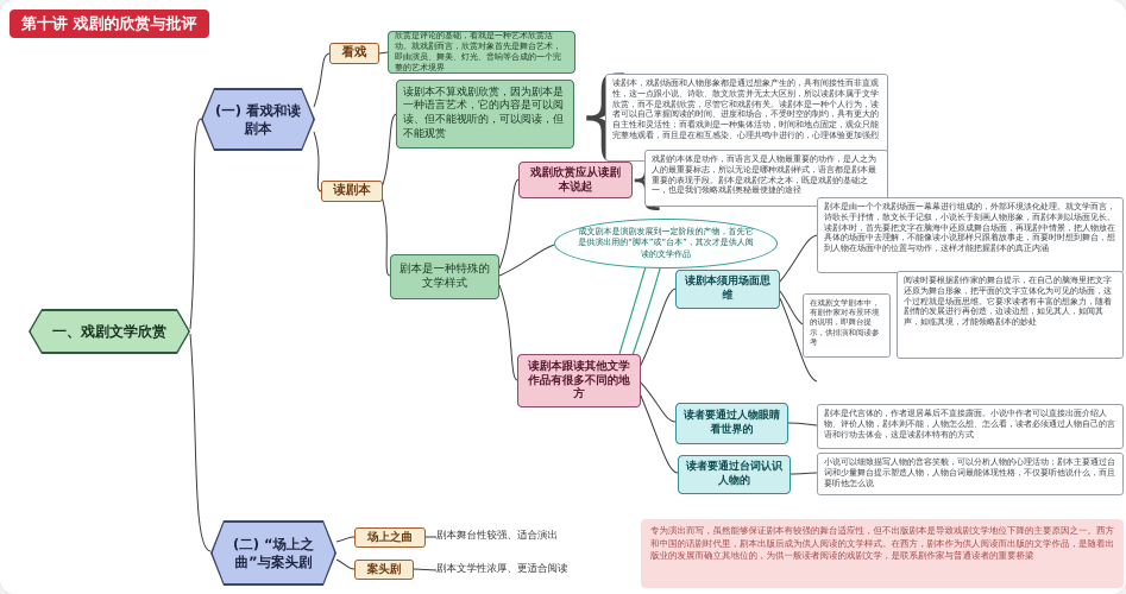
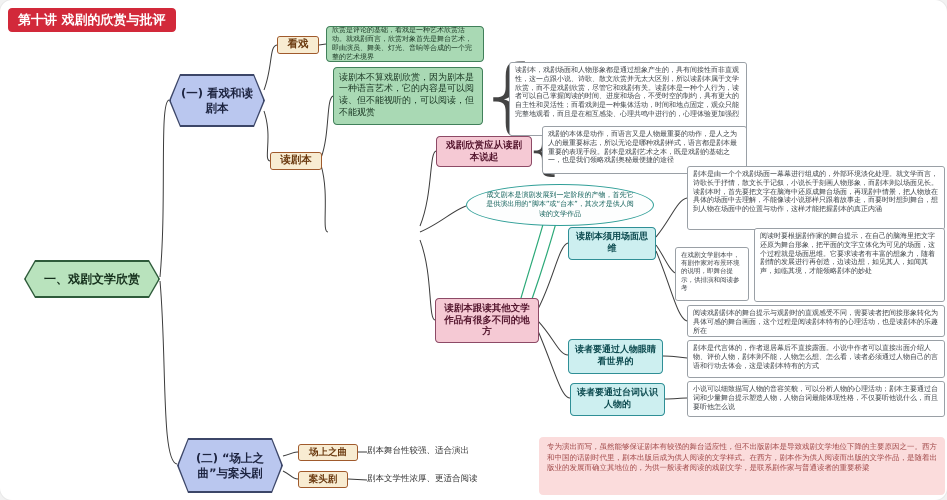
  第十讲 戏剧的欣赏与批评
  一、戏剧文学欣赏
  (一) 看戏和读剧本
  看戏
  动。就戏剧而言，欣赏对象首先是舞台艺术，即由演员、舞美、灯光、音响等合成的一个完整的艺术境界
  读剧本
  读剧本不算戏剧欣赏，因为剧本是一种语言艺术，它的内容是可以阅读、但不能视听的，可以阅读，但不能观赏
  读剧本，戏剧场面和人物形象都是通过想象产生的，具有间接性而非直观性，这一点跟小说、诗歌、散文欣赏并无太大区别，所以读剧本属于文学欣赏，而不是戏剧欣赏，尽管它和戏剧有关。读剧本是一种个人行为，读者可以自己掌握阅读的时间、进度和场合，不受时空的制约，具有更大的自主性和灵活性；而看戏则是一种集体活动，时间和地点固定，观众只能完整地观看，而且是在相互感染、心理共鸣中进行的，心理体验更加强烈
- 剧本是一种特殊的文学样式
  戏剧欣赏应从读剧本说起
  戏剧的本体是动作，而语言又是人物最重要的动作，是人之为人的最重要标志，所以无论是哪种戏剧样式，语言都是剧本最重要的表现手段。剧本是戏剧艺术之本，既是戏剧的基础之一，也是我们领略戏剧奥秘最便捷的途径
  成文剧本是演剧发展到一定阶段的产物，首先它是供演出用的“脚本”或“台本”，其次才是供人阅读的文学作品
  读剧本跟读其他文学作品有很多不同的地方
  读剧本须用场面思维
  剧本是由一个个戏剧场面一幕幕进行组成的，外部环境淡化处理。就文学而言，诗歌长于抒情，散文长于记叙，小说长于刻画人物形象，而剧本则以场面见长。读剧本时，首先要把文字在脑海中还原成舞台场面，再现剧中情景，把人物放在具体的场面中去理解，不能像读小说那样只跟着故事走，而要时时想到舞台，想到人物在场面中的位置与动作，这样才能把握剧本的真正内涵
  在戏剧文学剧本中，有剧作家对布景环境的说明，即舞台提示，供排演和阅读参考
  阅读时要根据剧作家的舞台提示，在自己的脑海里把文字还原为舞台形象，把平面的文字立体化为可见的场面，这个过程就是场面思维。它要求读者有丰富的想象力，随着剧情的发展进行再创造，边读边想，如见其人，如闻其声，如临其境，才能领略剧本的妙处
+ 阅读戏剧剧本的舞台提示与观剧时的直观感受不同，需要读者把间接形象转化为具体可感的舞台画面，这个过程是阅读剧本特有的心理活动，也是读剧本的乐趣所在
  读者要通过人物眼睛看世界的
  剧本是代言体的，作者退居幕后不直接露面。小说中作者可以直接出面介绍人物、评价人物，剧本则不能，人物怎么想、怎么看，读者必须通过人物自己的言语和行动去体会，这是读剧本特有的方式
  读者要通过台词认识人物的
  小说可以细致描写人物的音容笑貌，可以分析人物的心理活动；剧本主要通过台词和少量舞台提示塑造人物，人物台词最能体现性格，不仅要听他说什么，而且要听他怎么说
  (二) “场上之曲”与案头剧
  场上之曲
  剧本舞台性较强、适合演出
  案头剧
  剧本文学性浓厚、更适合阅读
  专为演出而写，虽然能够保证剧本有较强的舞台适应性，但不出版剧本是导致戏剧文学地位下降的主要原因之一。西方和中国的话剧时代里，剧本出版后成为供人阅读的文学样式。在西方，剧本作为供人阅读而出版的文学作品，是随着出版业的发展而确立其地位的，为供一般读者阅读的戏剧文学，是联系剧作家与普通读者的重要桥梁
